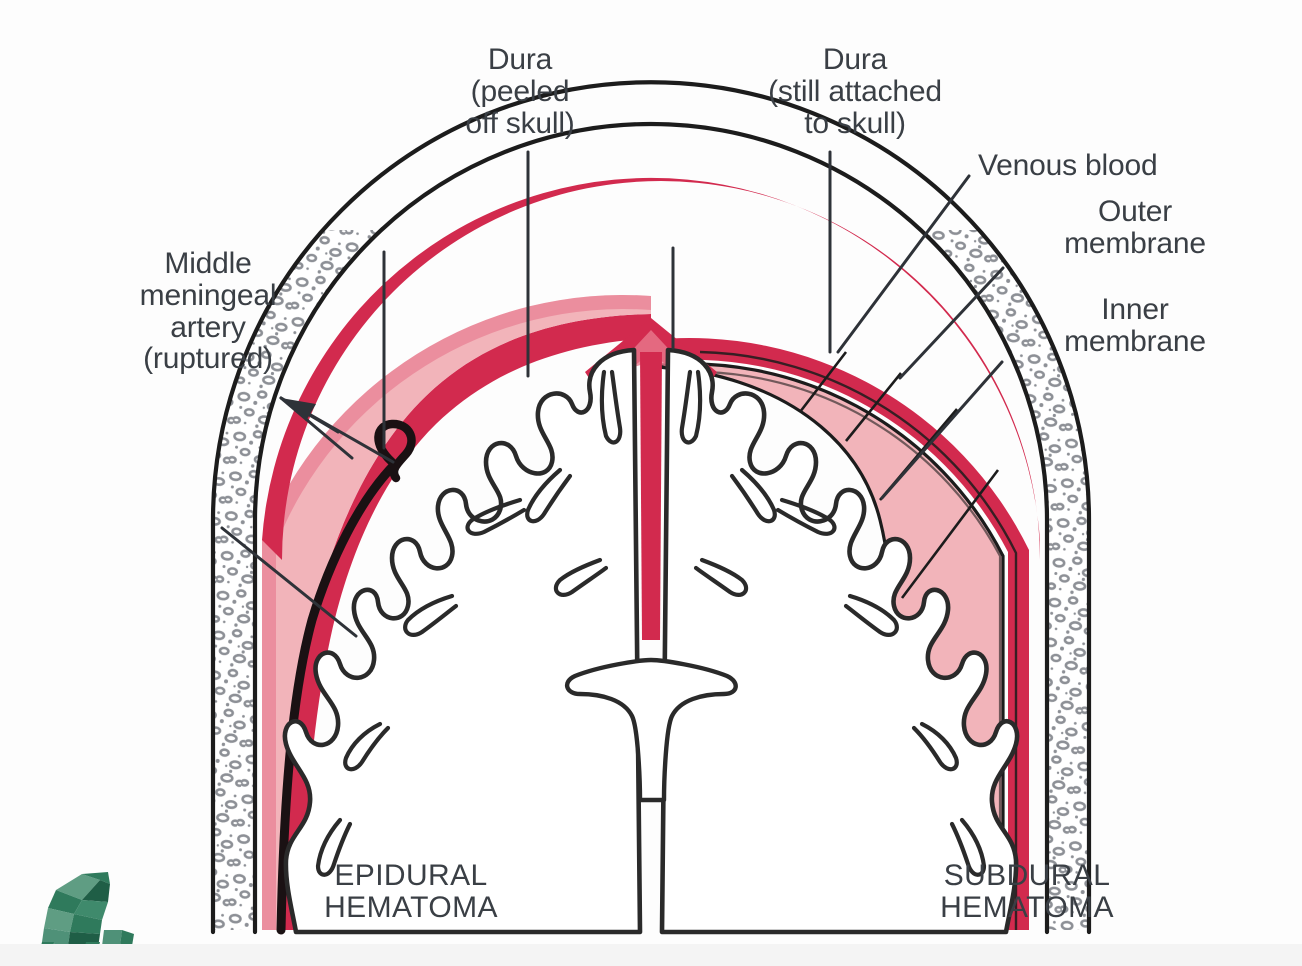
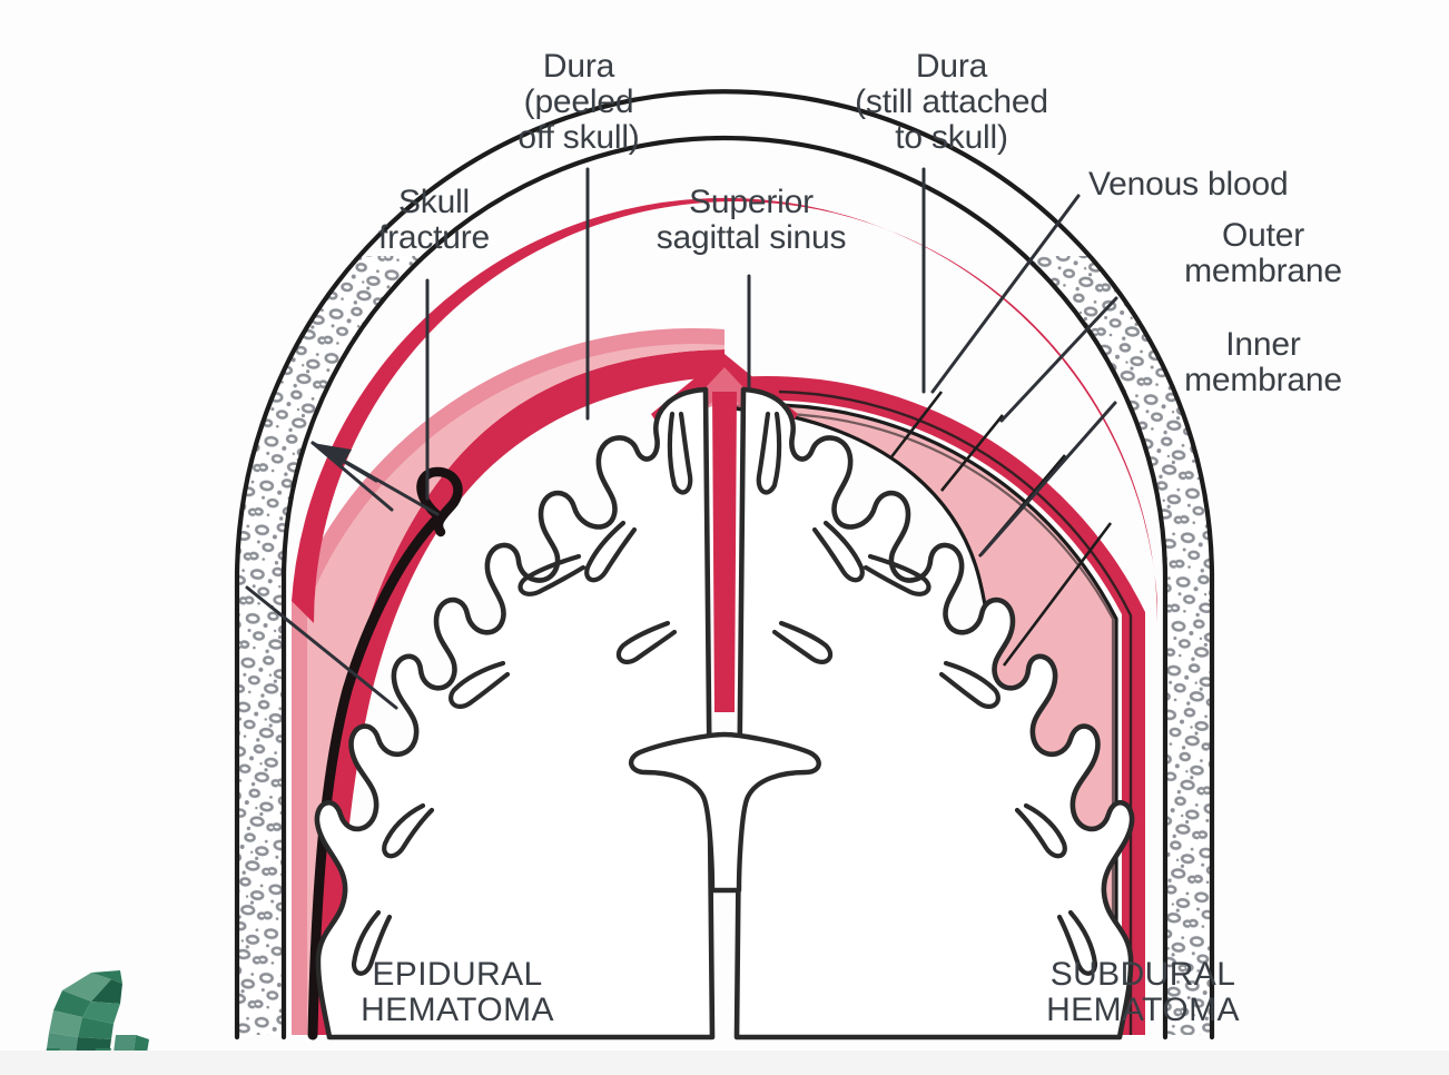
  Dura
  (peeled
  off skull)
  Dura
  (still attached
  to skull)
+ Skull
+ fracture
+ Superior
+ sagittal sinus
  Venous blood
  Outer
  membrane
  Inner
  membrane
- Middle
- meningeal
- artery
- (ruptured)
  EPIDURAL
  HEMATOMA
  SUBDURAL
  HEMATOMA
